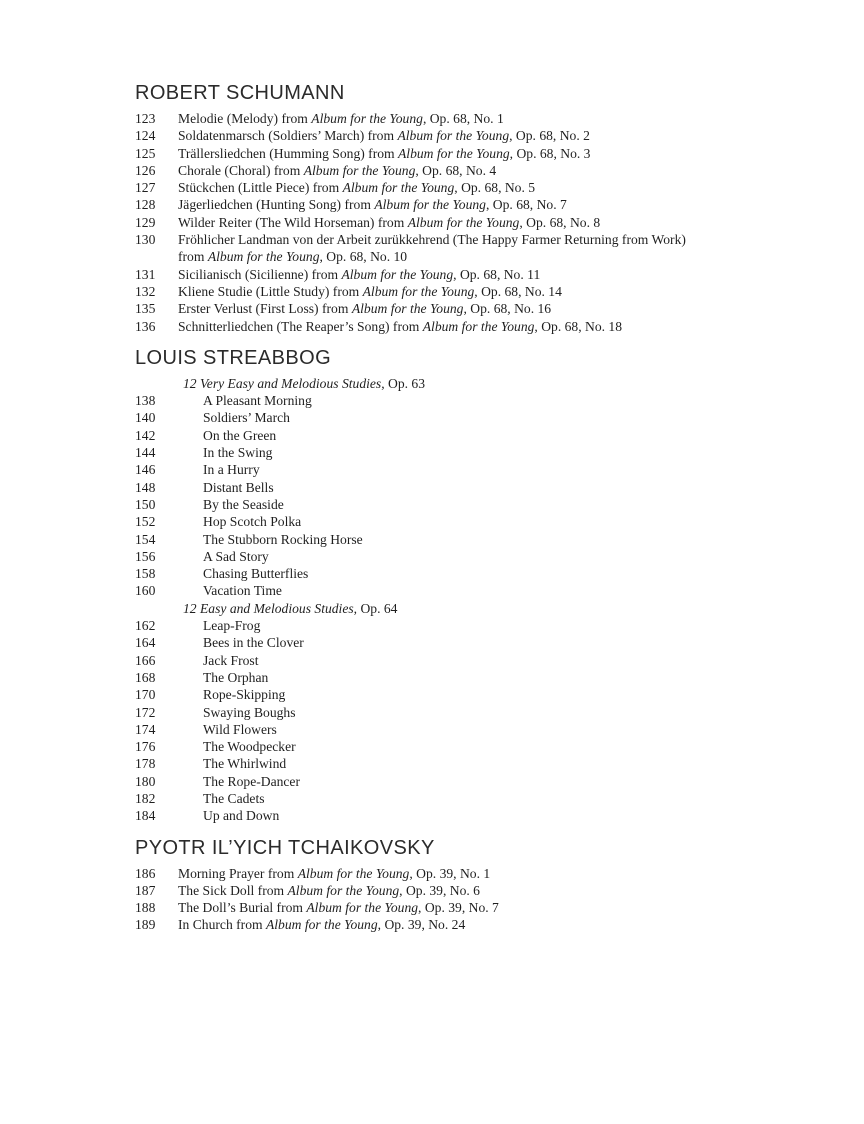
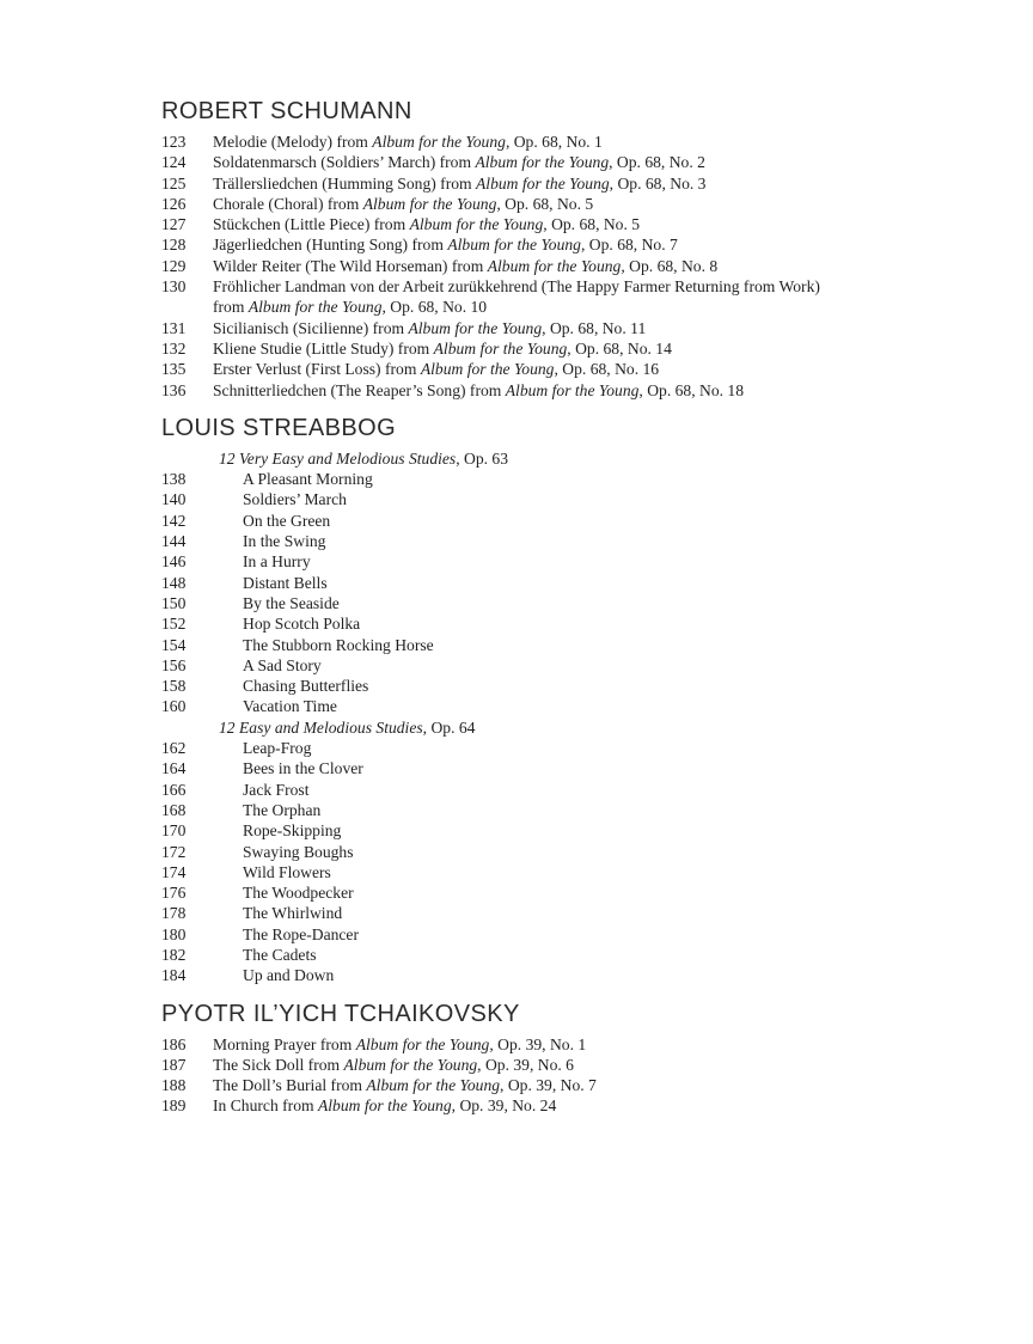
  ROBERT SCHUMANN
  123
  Melodie (Melody) from Album for the Young, Op. 68, No. 1
  124
  Soldatenmarsch (Soldiers’ March) from Album for the Young, Op. 68, No. 2
  125
  Trällersliedchen (Humming Song) from Album for the Young, Op. 68, No. 3
  126
- Chorale (Choral) from Album for the Young, Op. 68, No. 4
+ Chorale (Choral) from Album for the Young, Op. 68, No. 5
  127
  Stückchen (Little Piece) from Album for the Young, Op. 68, No. 5
  128
  Jägerliedchen (Hunting Song) from Album for the Young, Op. 68, No. 7
  129
  Wilder Reiter (The Wild Horseman) from Album for the Young, Op. 68, No. 8
  130
  Fröhlicher Landman von der Arbeit zurükkehrend (The Happy Farmer Returning from Work)
  from Album for the Young, Op. 68, No. 10
  131
  Sicilianisch (Sicilienne) from Album for the Young, Op. 68, No. 11
  132
  Kliene Studie (Little Study) from Album for the Young, Op. 68, No. 14
  135
  Erster Verlust (First Loss) from Album for the Young, Op. 68, No. 16
  136
  Schnitterliedchen (The Reaper’s Song) from Album for the Young, Op. 68, No. 18
  LOUIS STREABBOG
  12 Very Easy and Melodious Studies, Op. 63
  138
  A Pleasant Morning
  140
  Soldiers’ March
  142
  On the Green
  144
  In the Swing
  146
  In a Hurry
  148
  Distant Bells
  150
  By the Seaside
  152
  Hop Scotch Polka
  154
  The Stubborn Rocking Horse
  156
  A Sad Story
  158
  Chasing Butterflies
  160
  Vacation Time
  12 Easy and Melodious Studies, Op. 64
  162
  Leap-Frog
  164
  Bees in the Clover
  166
  Jack Frost
  168
  The Orphan
  170
  Rope-Skipping
  172
  Swaying Boughs
  174
  Wild Flowers
  176
  The Woodpecker
  178
  The Whirlwind
  180
  The Rope-Dancer
  182
  The Cadets
  184
  Up and Down
  PYOTR IL’YICH TCHAIKOVSKY
  186
  Morning Prayer from Album for the Young, Op. 39, No. 1
  187
  The Sick Doll from Album for the Young, Op. 39, No. 6
  188
  The Doll’s Burial from Album for the Young, Op. 39, No. 7
  189
  In Church from Album for the Young, Op. 39, No. 24
